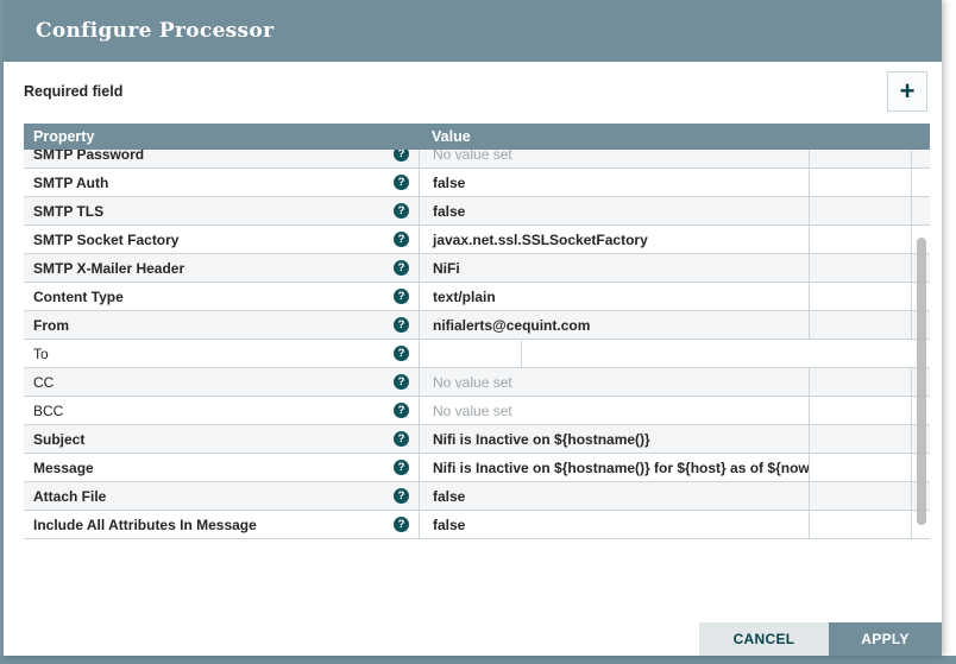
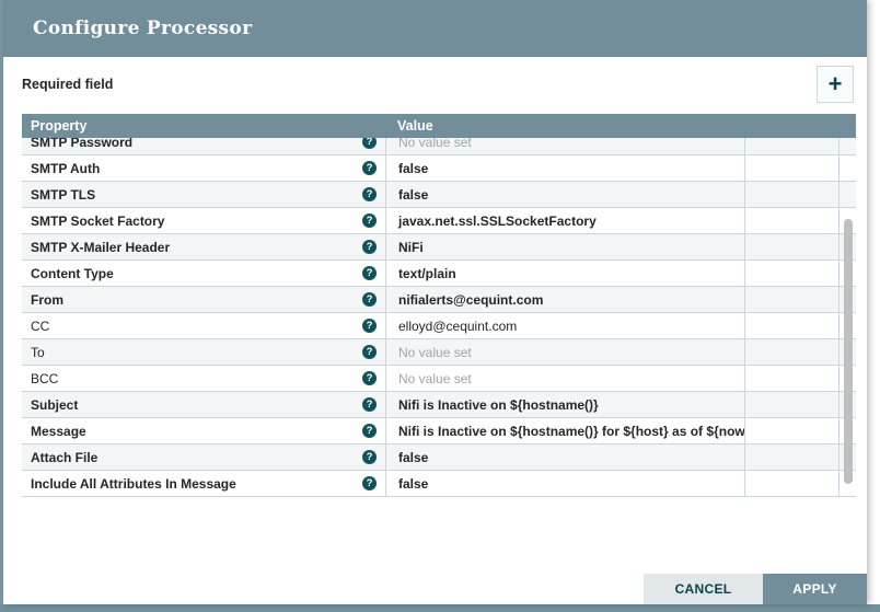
  Configure Processor
  Required field
  +
  Property
  Value
  SMTP Password
  ?
  No value set
  SMTP Auth
  ?
  false
  SMTP TLS
  ?
  false
  SMTP Socket Factory
  ?
  javax.net.ssl.SSLSocketFactory
  SMTP X-Mailer Header
  ?
  NiFi
  Content Type
  ?
  text/plain
  From
  ?
  nifialerts@cequint.com
- To
+ CC
  ?
+ elloyd@cequint.com
- CC
+ To
  ?
  No value set
  BCC
  ?
  No value set
  Subject
  ?
  Nifi is Inactive on ${hostname()}
  Message
  ?
  Nifi is Inactive on ${hostname()} for ${host} as of ${now
  Attach File
  ?
  false
  Include All Attributes In Message
  ?
  false
  CANCEL
  APPLY
